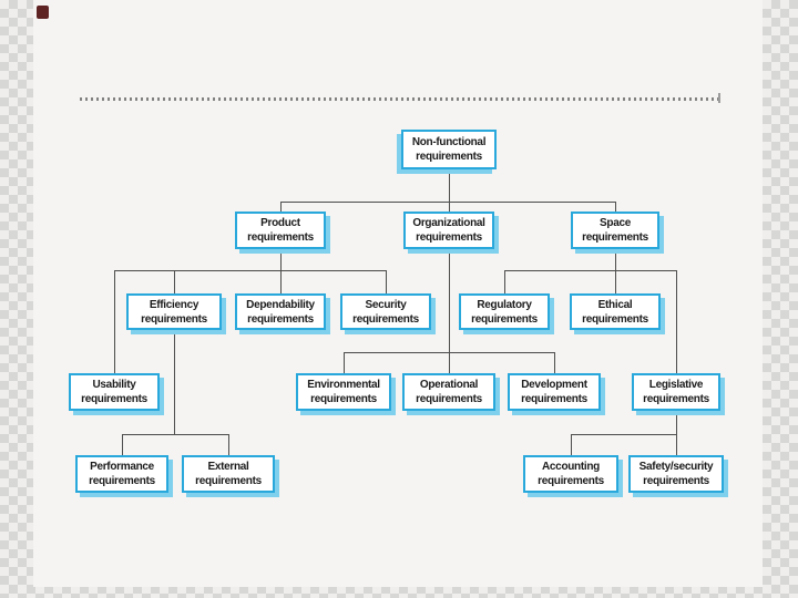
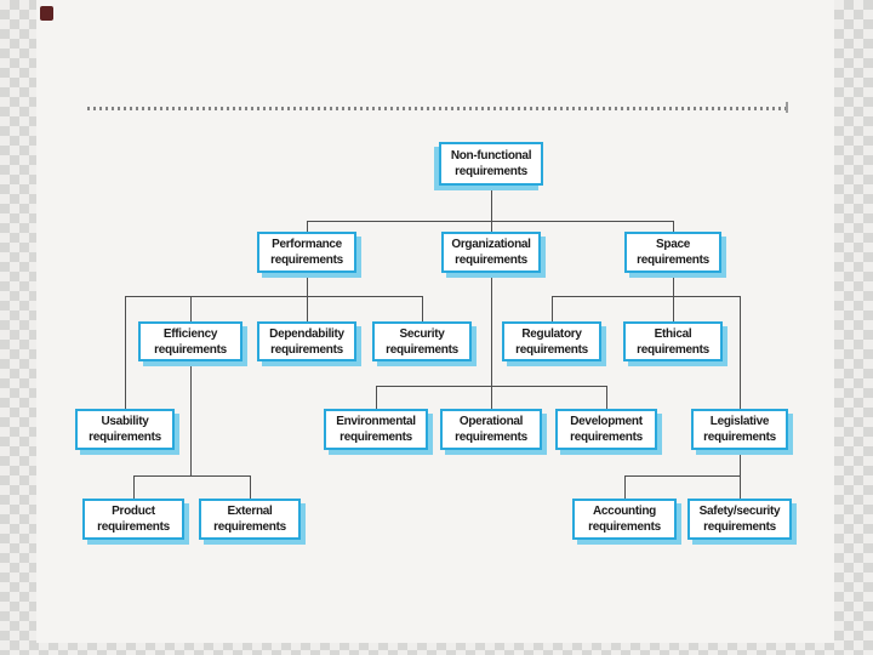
  Non-functional
  requirements
- Product
+ Performance
  requirements
  Organizational
  requirements
  Space
  requirements
  Efficiency
  requirements
  Dependability
  requirements
  Security
  requirements
  Regulatory
  requirements
  Ethical
  requirements
  Usability
  requirements
  Environmental
  requirements
  Operational
  requirements
  Development
  requirements
  Legislative
  requirements
- Performance
+ Product
  requirements
  External
  requirements
  Accounting
  requirements
  Safety/security
  requirements
